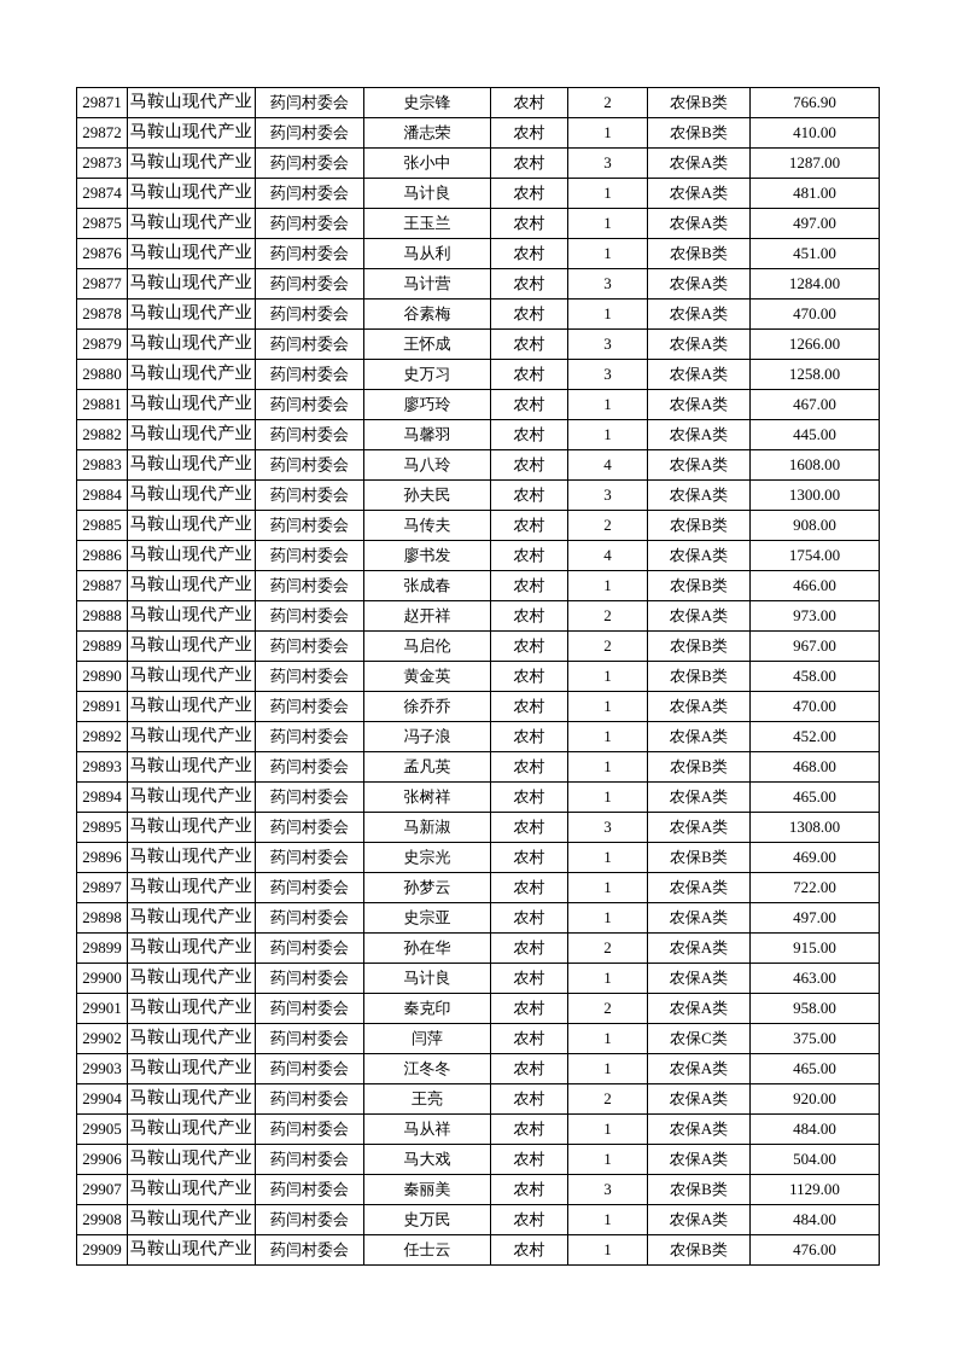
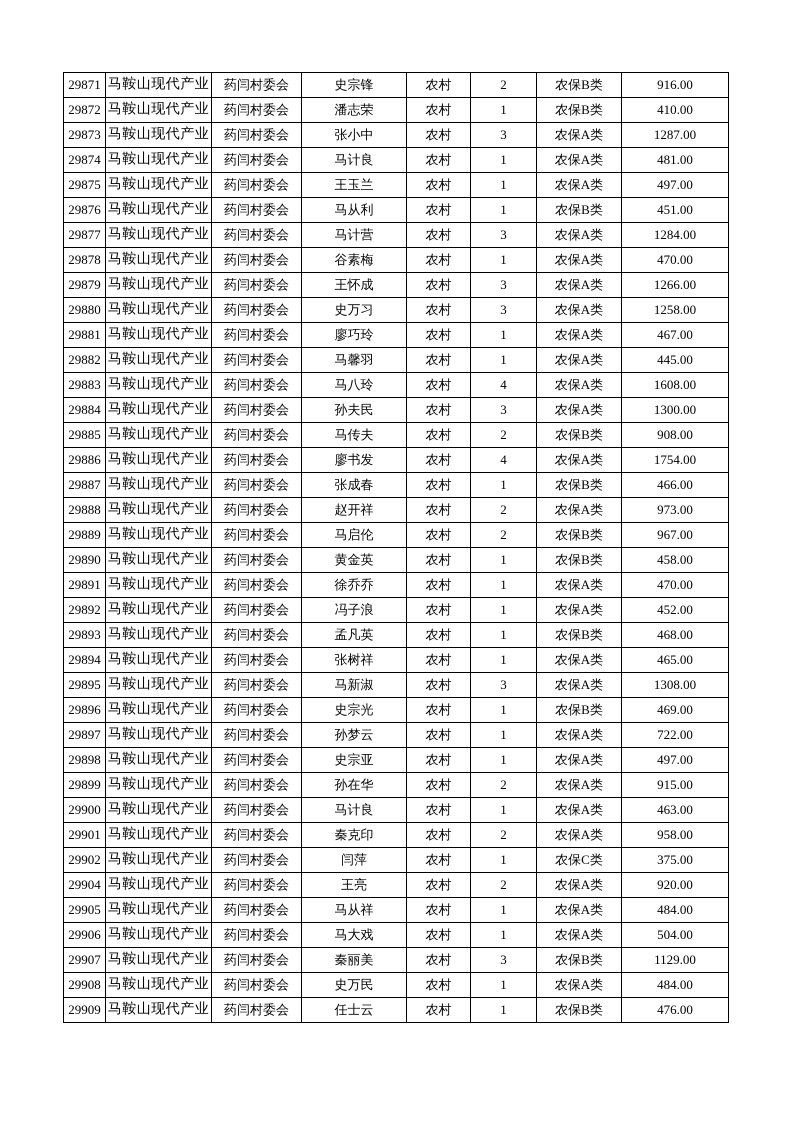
- 29871	马鞍山现代产业	药闫村委会	史宗锋	农村	2	农保B类	766.90
+ 29871	马鞍山现代产业	药闫村委会	史宗锋	农村	2	农保B类	916.00
  29872	马鞍山现代产业	药闫村委会	潘志荣	农村	1	农保B类	410.00
  29873	马鞍山现代产业	药闫村委会	张小中	农村	3	农保A类	1287.00
  29874	马鞍山现代产业	药闫村委会	马计良	农村	1	农保A类	481.00
  29875	马鞍山现代产业	药闫村委会	王玉兰	农村	1	农保A类	497.00
  29876	马鞍山现代产业	药闫村委会	马从利	农村	1	农保B类	451.00
  29877	马鞍山现代产业	药闫村委会	马计营	农村	3	农保A类	1284.00
  29878	马鞍山现代产业	药闫村委会	谷素梅	农村	1	农保A类	470.00
  29879	马鞍山现代产业	药闫村委会	王怀成	农村	3	农保A类	1266.00
  29880	马鞍山现代产业	药闫村委会	史万习	农村	3	农保A类	1258.00
  29881	马鞍山现代产业	药闫村委会	廖巧玲	农村	1	农保A类	467.00
  29882	马鞍山现代产业	药闫村委会	马馨羽	农村	1	农保A类	445.00
  29883	马鞍山现代产业	药闫村委会	马八玲	农村	4	农保A类	1608.00
  29884	马鞍山现代产业	药闫村委会	孙夫民	农村	3	农保A类	1300.00
  29885	马鞍山现代产业	药闫村委会	马传夫	农村	2	农保B类	908.00
  29886	马鞍山现代产业	药闫村委会	廖书发	农村	4	农保A类	1754.00
  29887	马鞍山现代产业	药闫村委会	张成春	农村	1	农保B类	466.00
  29888	马鞍山现代产业	药闫村委会	赵开祥	农村	2	农保A类	973.00
  29889	马鞍山现代产业	药闫村委会	马启伦	农村	2	农保B类	967.00
  29890	马鞍山现代产业	药闫村委会	黄金英	农村	1	农保B类	458.00
  29891	马鞍山现代产业	药闫村委会	徐乔乔	农村	1	农保A类	470.00
  29892	马鞍山现代产业	药闫村委会	冯子浪	农村	1	农保A类	452.00
  29893	马鞍山现代产业	药闫村委会	孟凡英	农村	1	农保B类	468.00
  29894	马鞍山现代产业	药闫村委会	张树祥	农村	1	农保A类	465.00
  29895	马鞍山现代产业	药闫村委会	马新淑	农村	3	农保A类	1308.00
  29896	马鞍山现代产业	药闫村委会	史宗光	农村	1	农保B类	469.00
  29897	马鞍山现代产业	药闫村委会	孙梦云	农村	1	农保A类	722.00
  29898	马鞍山现代产业	药闫村委会	史宗亚	农村	1	农保A类	497.00
  29899	马鞍山现代产业	药闫村委会	孙在华	农村	2	农保A类	915.00
  29900	马鞍山现代产业	药闫村委会	马计良	农村	1	农保A类	463.00
  29901	马鞍山现代产业	药闫村委会	秦克印	农村	2	农保A类	958.00
  29902	马鞍山现代产业	药闫村委会	闫萍	农村	1	农保C类	375.00
- 29903	马鞍山现代产业	药闫村委会	江冬冬	农村	1	农保A类	465.00
  29904	马鞍山现代产业	药闫村委会	王亮	农村	2	农保A类	920.00
  29905	马鞍山现代产业	药闫村委会	马从祥	农村	1	农保A类	484.00
  29906	马鞍山现代产业	药闫村委会	马大戏	农村	1	农保A类	504.00
  29907	马鞍山现代产业	药闫村委会	秦丽美	农村	3	农保B类	1129.00
  29908	马鞍山现代产业	药闫村委会	史万民	农村	1	农保A类	484.00
  29909	马鞍山现代产业	药闫村委会	任士云	农村	1	农保B类	476.00
